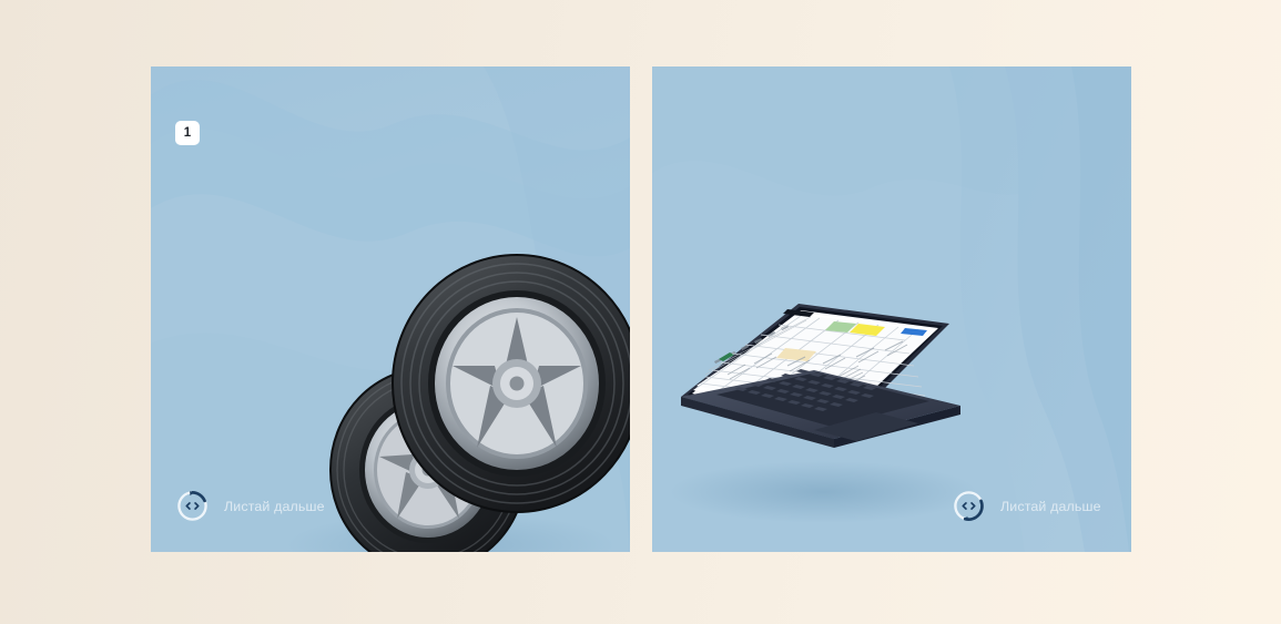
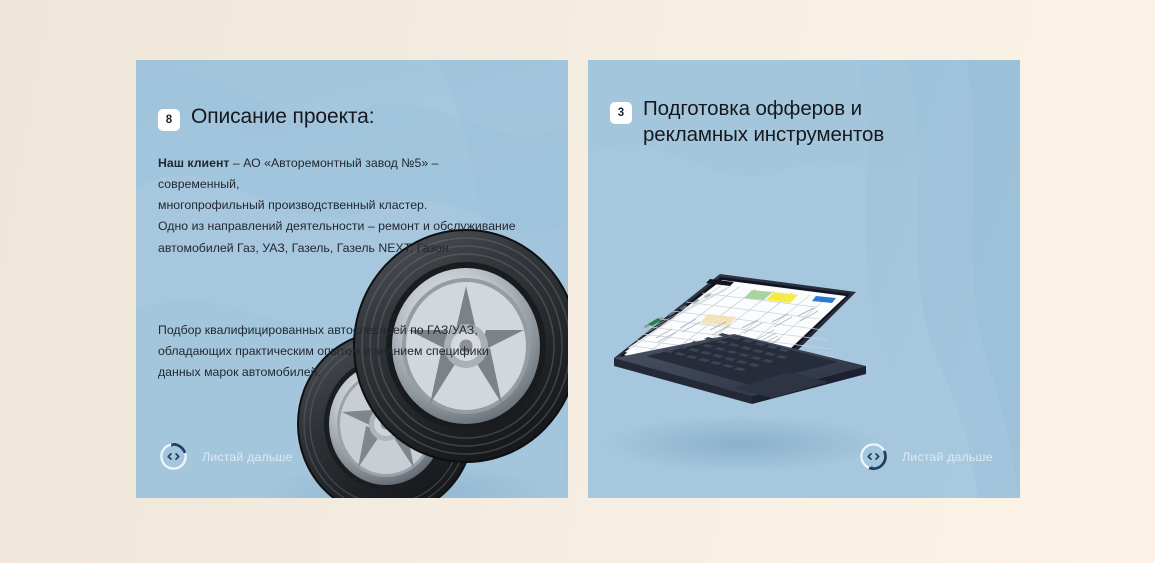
- 1
+ 8
+ Описание проекта:
+ Наш клиент – АО «Авторемонтный завод №5» – современный,
+ многопрофильный производственный кластер.
+ Одно из направлений деятельности – ремонт и обслуживание
+ автомобилей Газ, УАЗ, Газель, Газель NEXT, Газон.
+ Подбор квалифицированных автослесарей по ГАЗ/УАЗ,
+ обладающих практическим опытом и знанием специфики
+ данных марок автомобилей.
  Листай дальше
+ 3
+ Подготовка офферов и
+ рекламных инструментов
  Листай дальше
